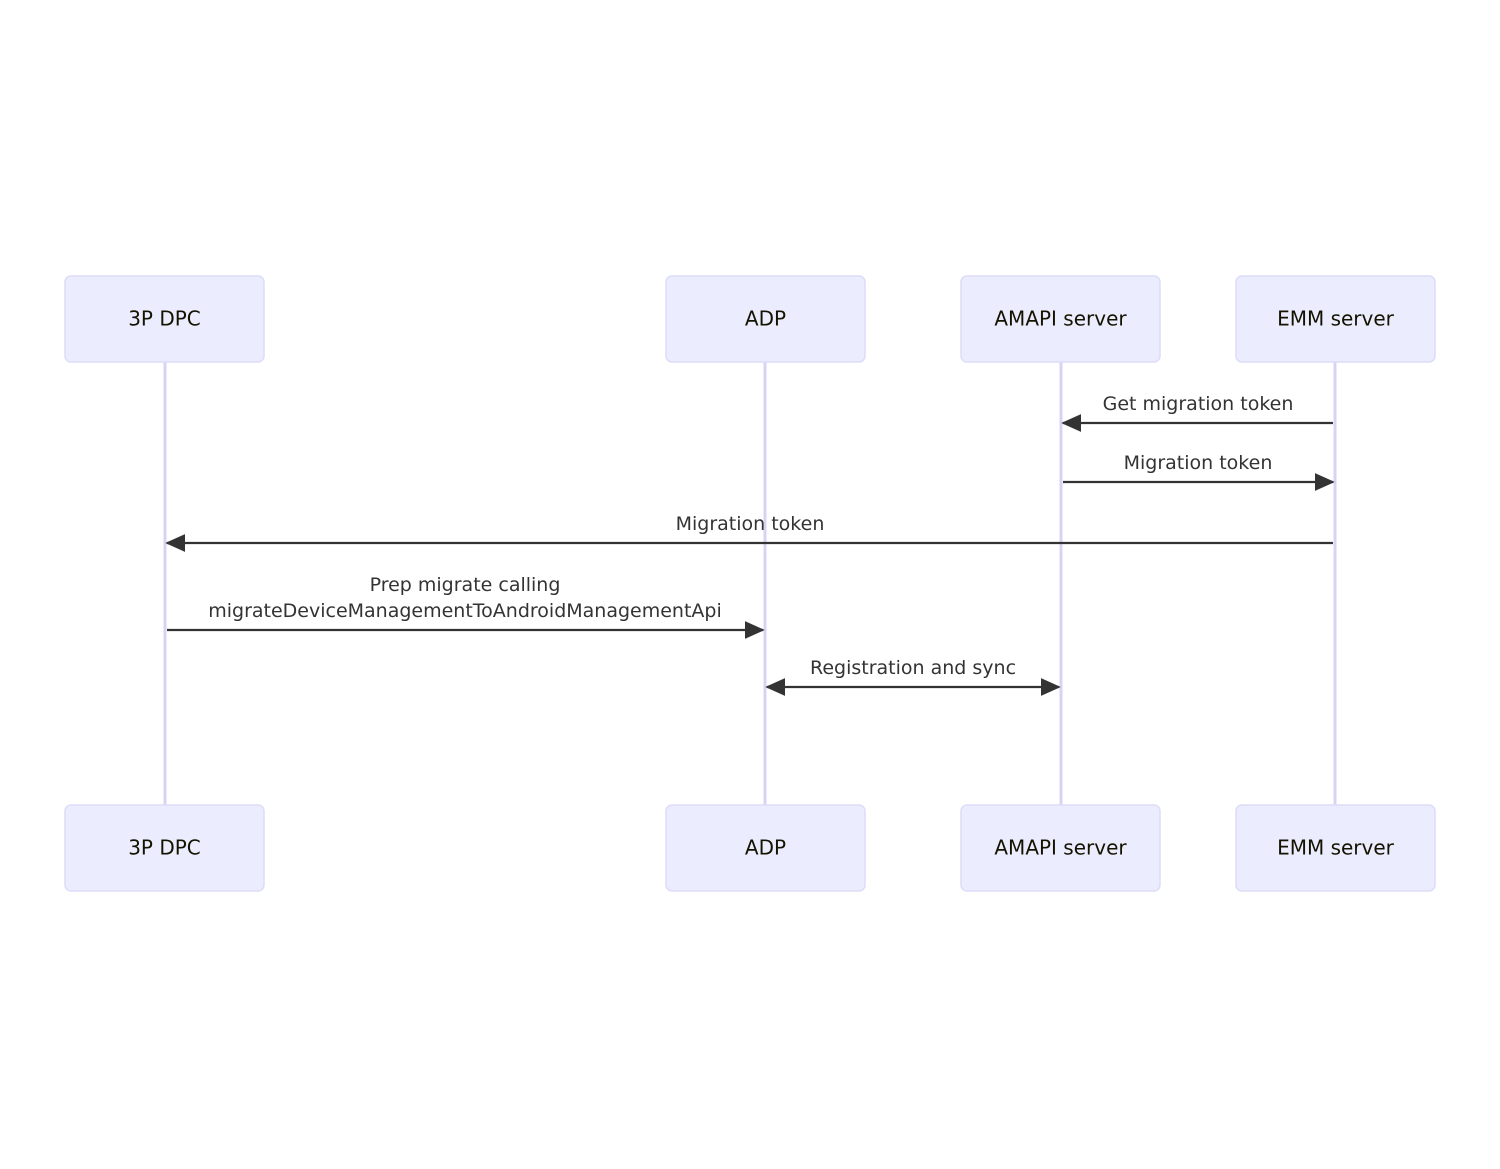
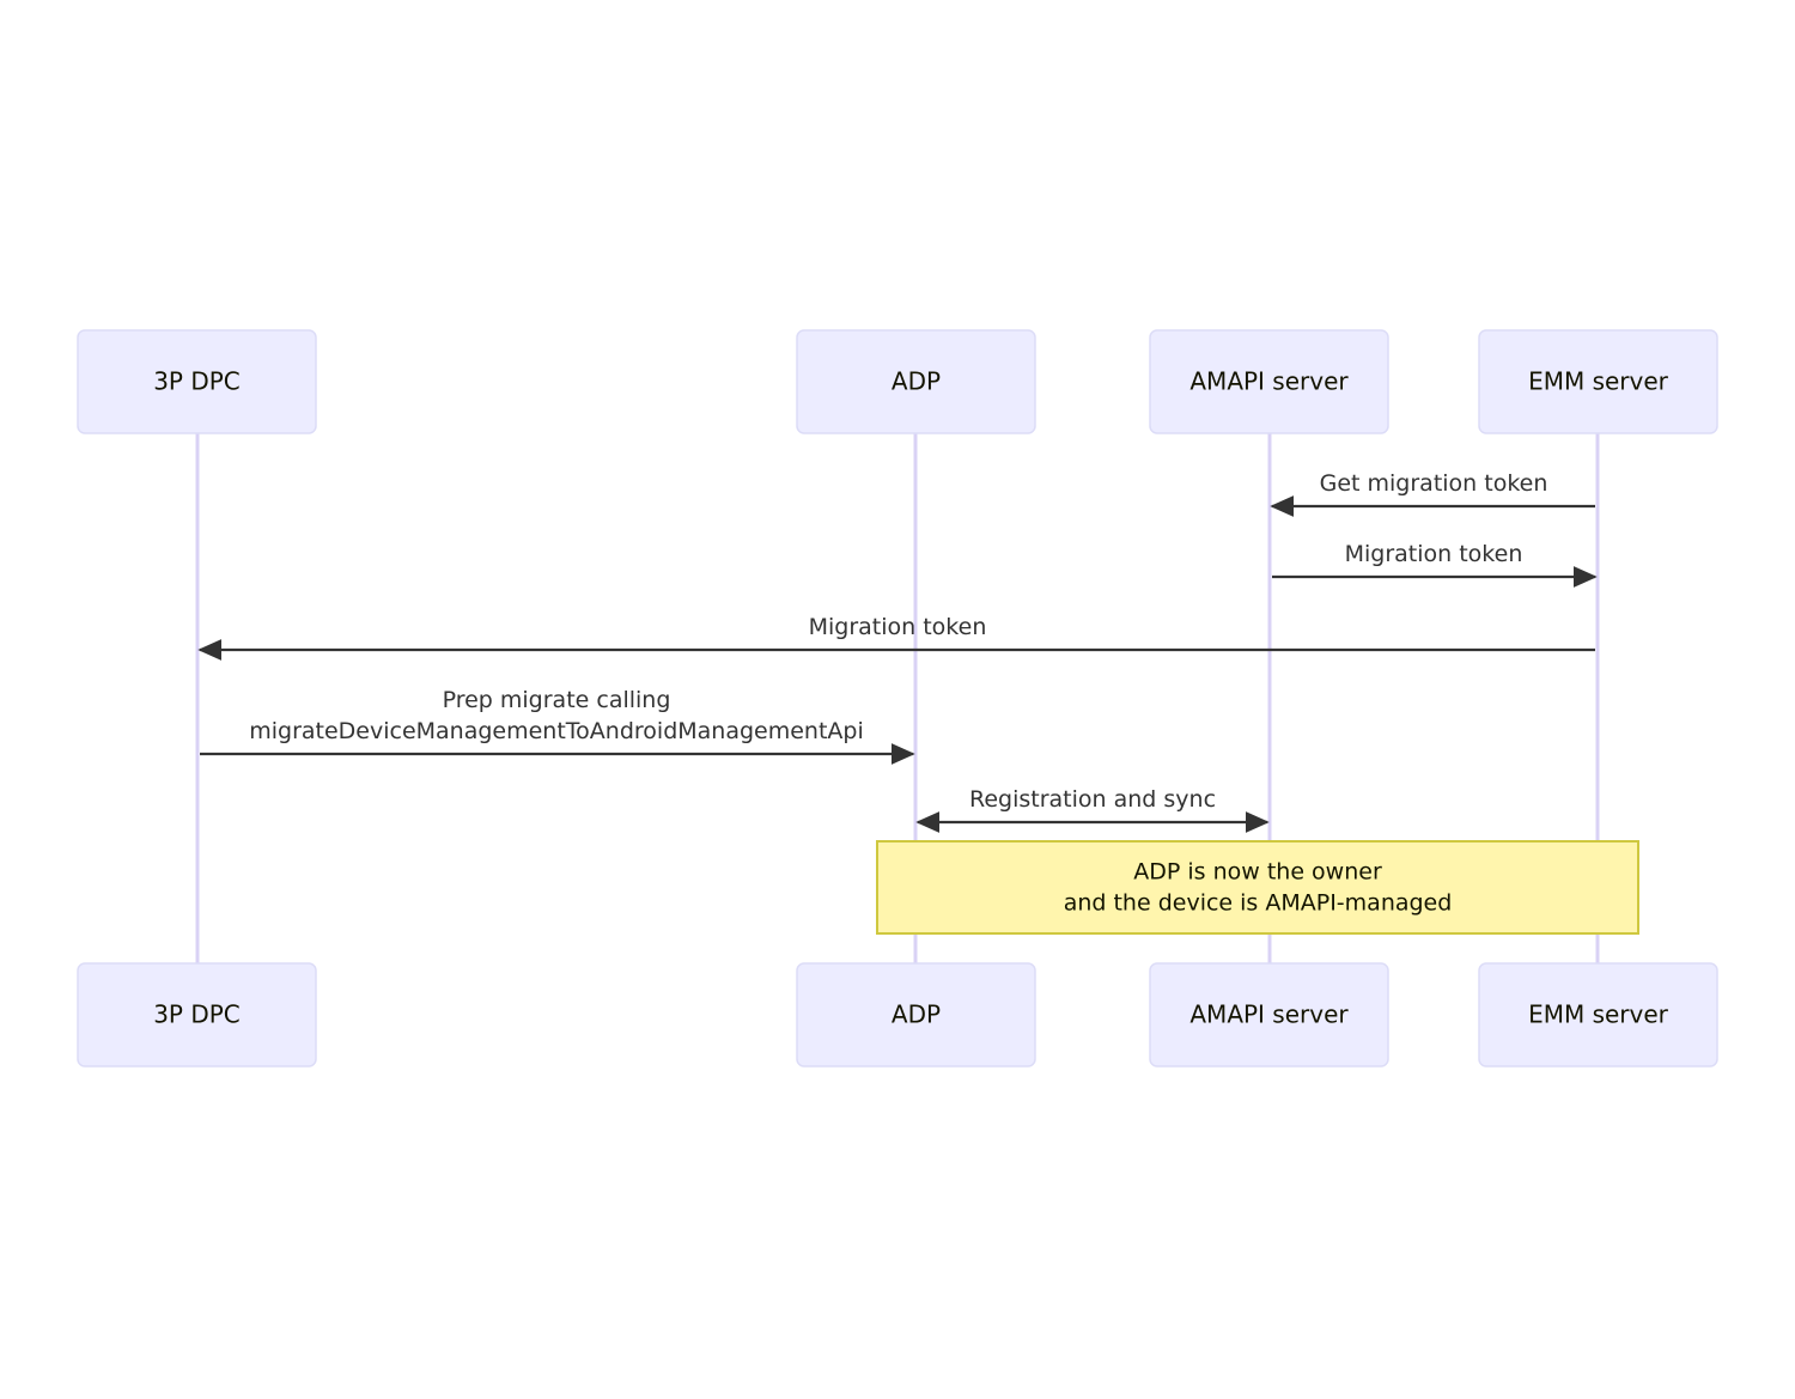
  Get migration token
  Migration token
  Migration token
  Prep migrate calling
  migrateDeviceManagementToAndroidManagementApi
  Registration and sync
+ ADP is now the owner
+ and the device is AMAPI-managed
  3P DPC
  ADP
  AMAPI server
  EMM server
  3P DPC
  ADP
  AMAPI server
  EMM server
